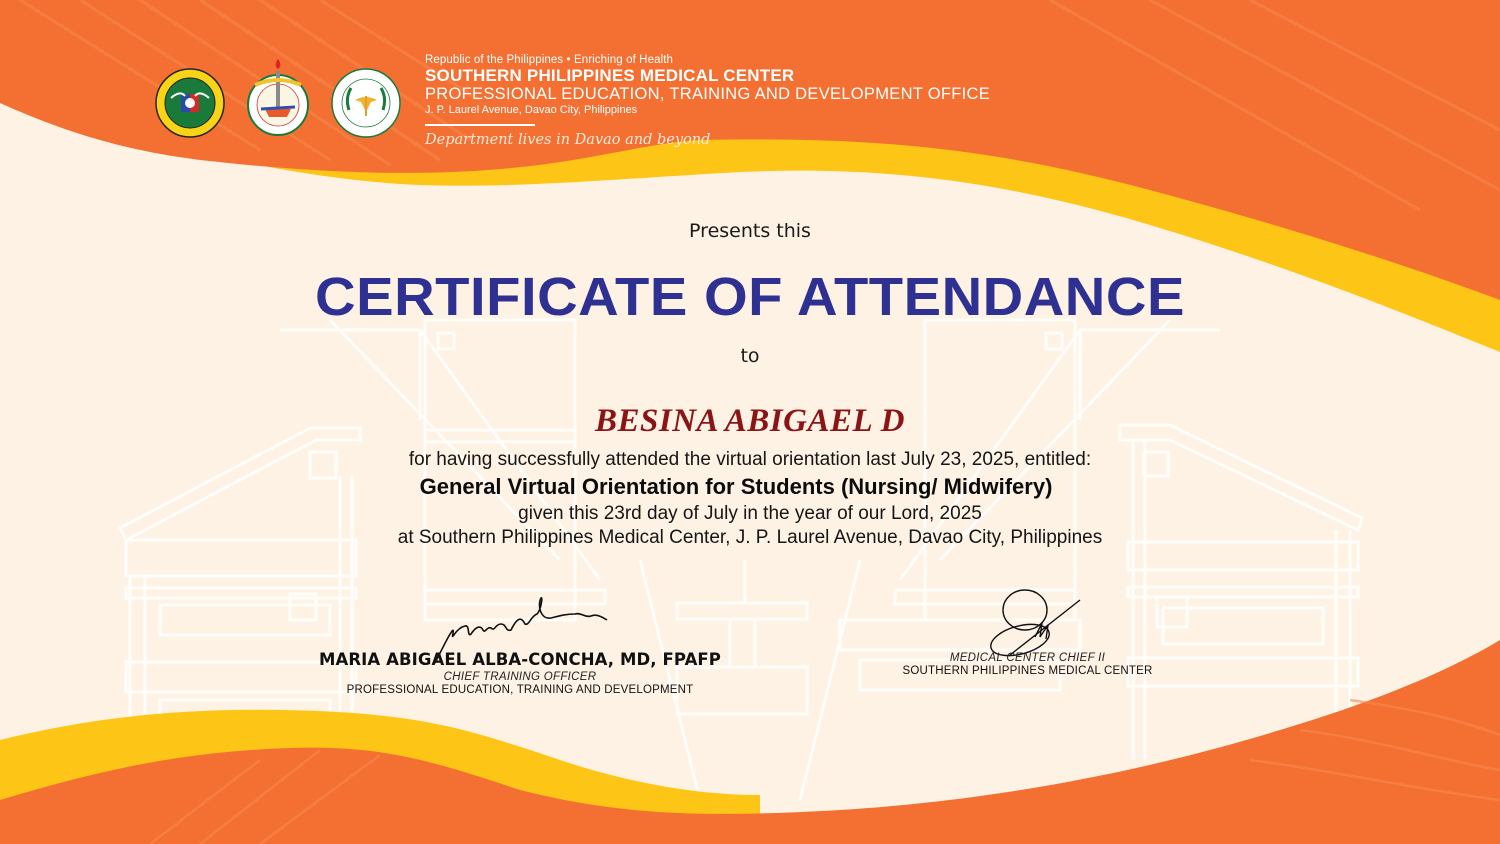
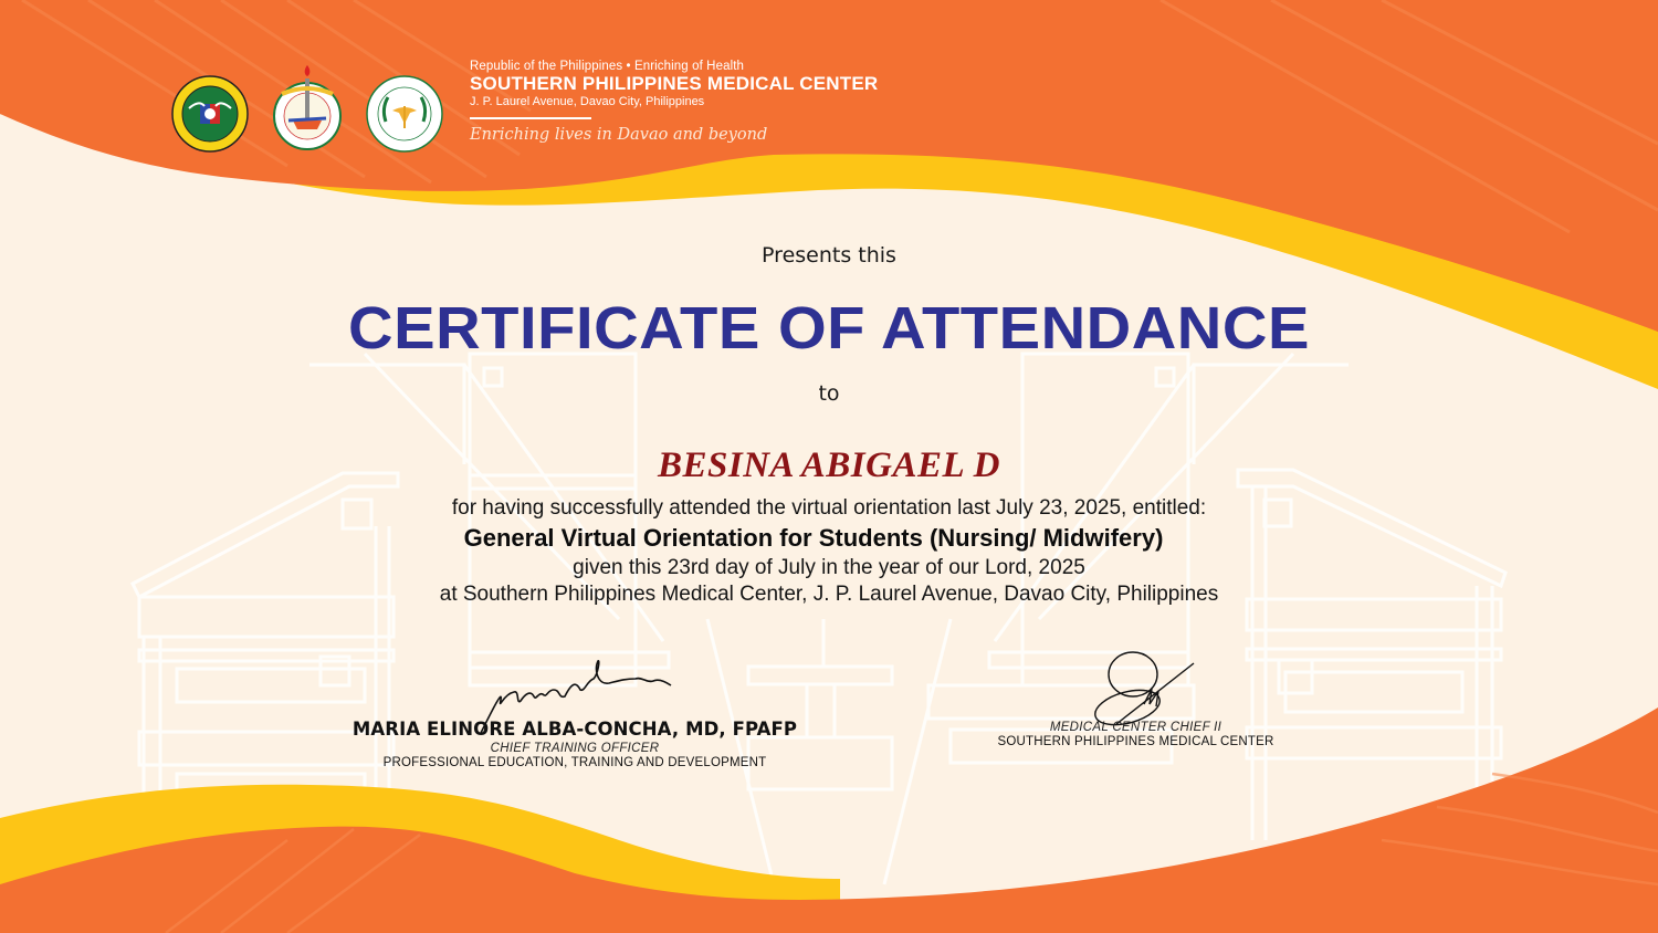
  Republic of the Philippines • Enriching of Health
  SOUTHERN PHILIPPINES MEDICAL CENTER
- PROFESSIONAL EDUCATION, TRAINING AND DEVELOPMENT OFFICE
  J. P. Laurel Avenue, Davao City, Philippines
- Department lives in Davao and beyond
+ Enriching lives in Davao and beyond
  Presents this
  CERTIFICATE OF ATTENDANCE
  to
  BESINA ABIGAEL D
  for having successfully attended the virtual orientation last July 23, 2025, entitled:
  General Virtual Orientation for Students (Nursing/ Midwifery)
  given this 23rd day of July in the year of our Lord, 2025
  at Southern Philippines Medical Center, J. P. Laurel Avenue, Davao City, Philippines
- MARIA ABIGAEL ALBA-CONCHA, MD, FPAFP
+ MARIA ELINORE ALBA-CONCHA, MD, FPAFP
  CHIEF TRAINING OFFICER
  PROFESSIONAL EDUCATION, TRAINING AND DEVELOPMENT
  MEDICAL CENTER CHIEF II
  SOUTHERN PHILIPPINES MEDICAL CENTER
